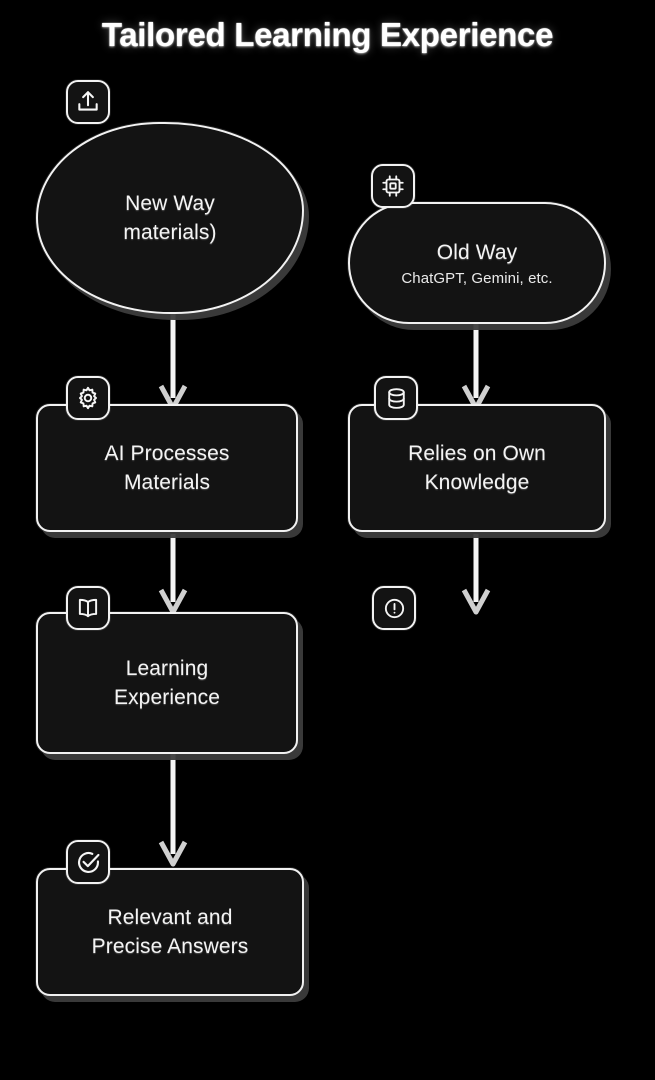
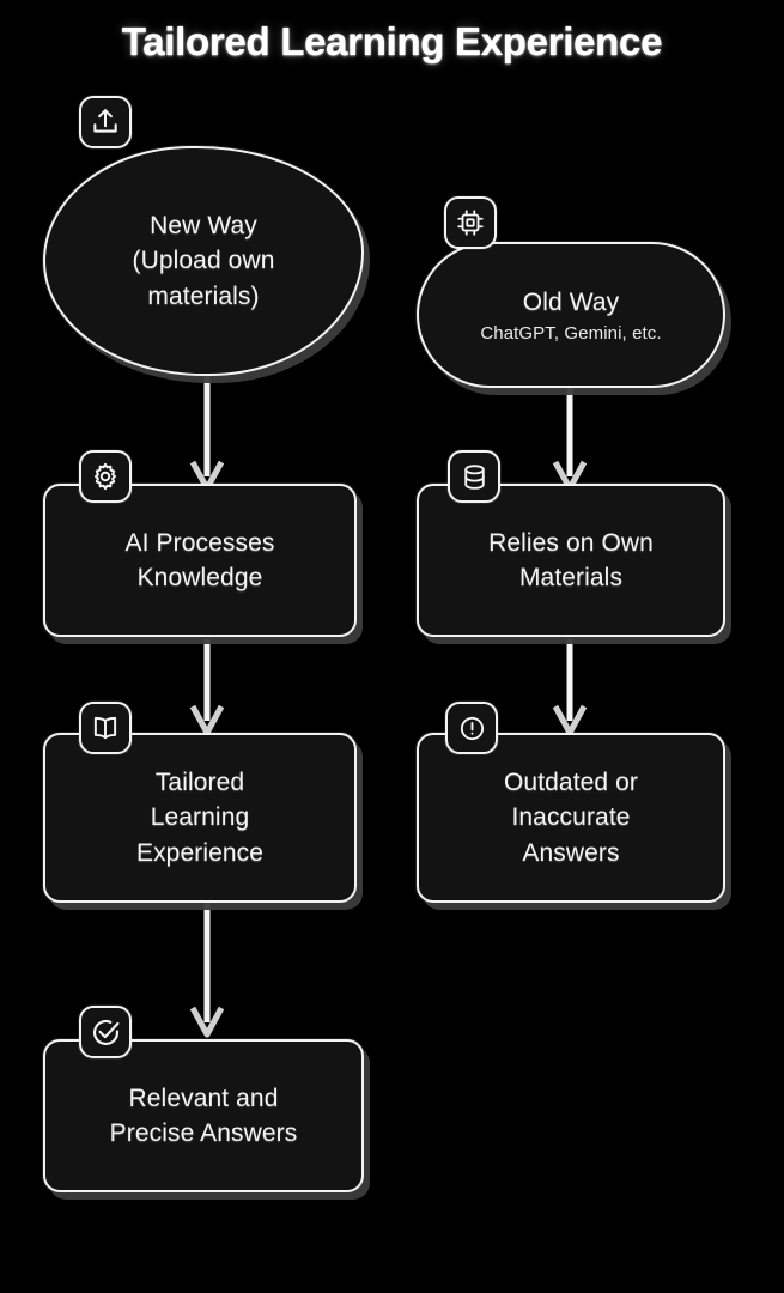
  Tailored Learning Experience
  New Way
+ (Upload own
  materials)
  Old Way
  ChatGPT, Gemini, etc.
  AI Processes
- Materials
+ Knowledge
  Relies on Own
- Knowledge
+ Materials
+ Tailored
  Learning
  Experience
+ Outdated or
+ Inaccurate
+ Answers
  Relevant and
  Precise Answers
